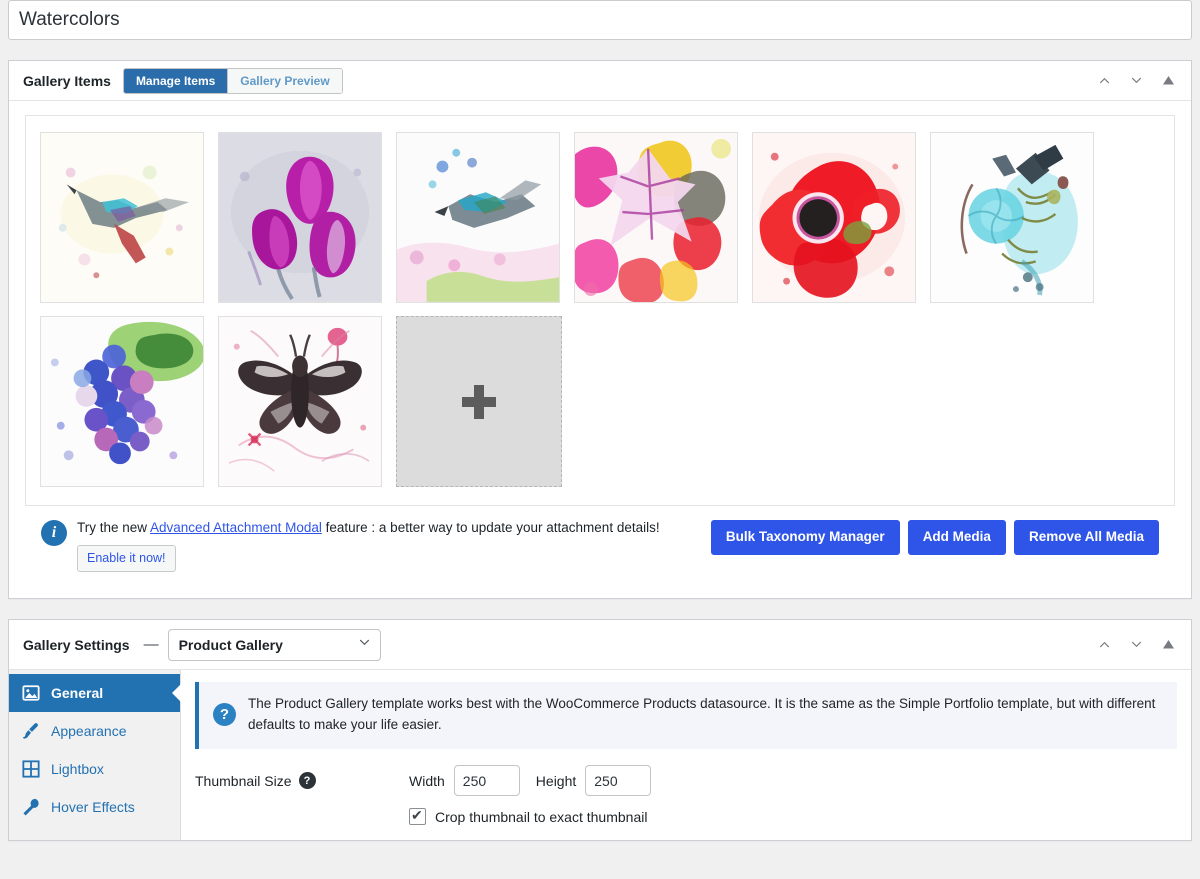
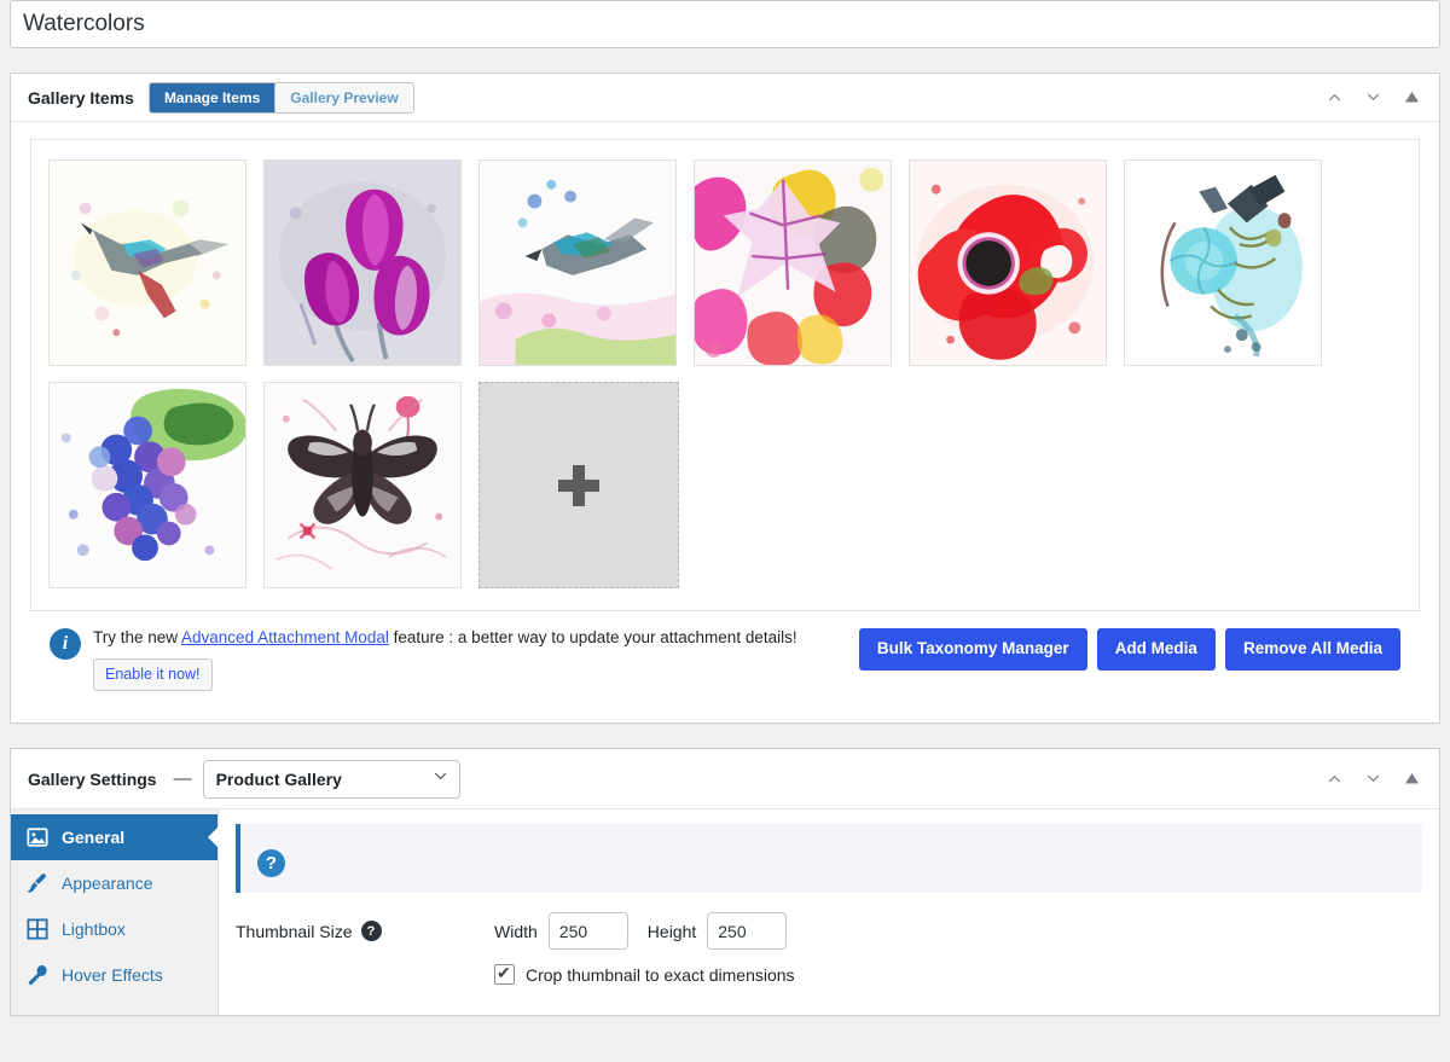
  Watercolors
  Gallery Items
  Manage Items
  Gallery Preview
  i
  Try the new Advanced Attachment Modal feature : a better way to update your attachment details!
  Enable it now!
  Bulk Taxonomy Manager
  Add Media
  Remove All Media
  Gallery Settings
  —
  Product Gallery
  General
  Appearance
  Lightbox
  Hover Effects
  ?
- The Product Gallery template works best with the WooCommerce Products datasource. It is the same as the Simple Portfolio template, but with different defaults to make your life easier.
  Thumbnail Size
  ?
  Width
  250
  Height
  250
- Crop thumbnail to exact thumbnail
+ Crop thumbnail to exact dimensions
